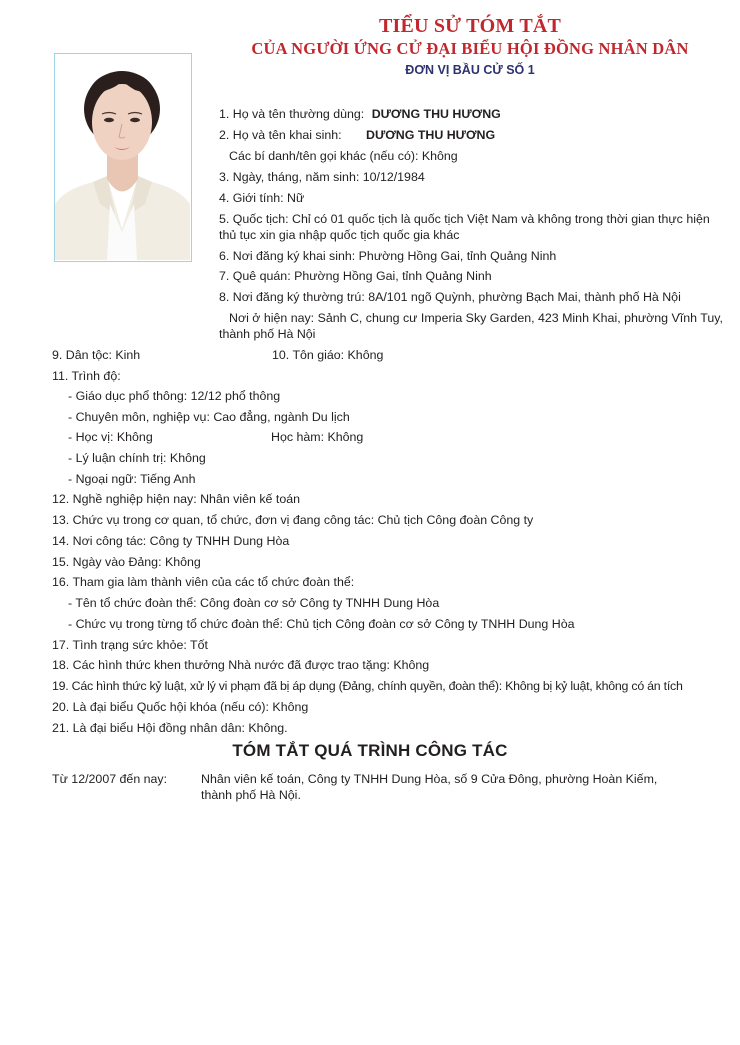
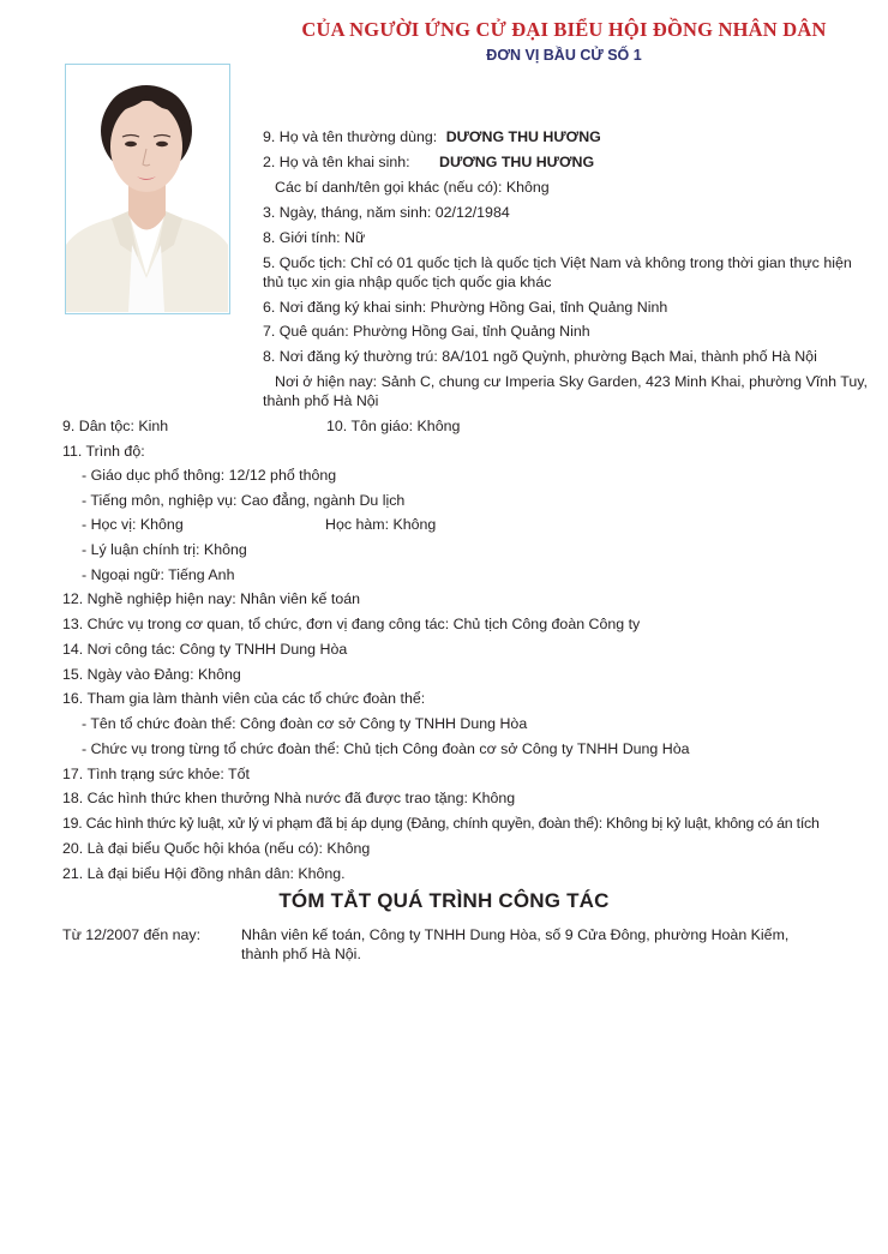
- TIỂU SỬ TÓM TẮT
  CỦA NGƯỜI ỨNG CỬ ĐẠI BIỂU HỘI ĐỒNG NHÂN DÂN
  ĐƠN VỊ BẦU CỬ SỐ 1
- 1. Họ và tên thường dùng: DƯƠNG THU HƯƠNG
+ 9. Họ và tên thường dùng: DƯƠNG THU HƯƠNG
  2. Họ và tên khai sinh:
  DƯƠNG THU HƯƠNG
  Các bí danh/tên gọi khác (nếu có): Không
- 3. Ngày, tháng, năm sinh: 10/12/1984
+ 3. Ngày, tháng, năm sinh: 02/12/1984
- 4. Giới tính: Nữ
+ 8. Giới tính: Nữ
  5. Quốc tịch: Chỉ có 01 quốc tịch là quốc tịch Việt Nam và không trong thời gian thực hiện
  thủ tục xin gia nhập quốc tịch quốc gia khác
  6. Nơi đăng ký khai sinh: Phường Hồng Gai, tỉnh Quảng Ninh
  7. Quê quán: Phường Hồng Gai, tỉnh Quảng Ninh
  8. Nơi đăng ký thường trú: 8A/101 ngõ Quỳnh, phường Bạch Mai, thành phố Hà Nội
  Nơi ở hiện nay: Sảnh C, chung cư Imperia Sky Garden, 423 Minh Khai, phường Vĩnh Tuy,
  thành phố Hà Nội
  9. Dân tộc: Kinh
  10. Tôn giáo: Không
  11. Trình độ:
  - Giáo dục phổ thông: 12/12 phổ thông
- - Chuyên môn, nghiệp vụ: Cao đẳng, ngành Du lịch
+ - Tiếng môn, nghiệp vụ: Cao đẳng, ngành Du lịch
  - Học vị: Không
  Học hàm: Không
  - Lý luận chính trị: Không
  - Ngoại ngữ: Tiếng Anh
  12. Nghề nghiệp hiện nay: Nhân viên kế toán
  13. Chức vụ trong cơ quan, tổ chức, đơn vị đang công tác: Chủ tịch Công đoàn Công ty
  14. Nơi công tác: Công ty TNHH Dung Hòa
  15. Ngày vào Đảng: Không
  16. Tham gia làm thành viên của các tổ chức đoàn thể:
  - Tên tổ chức đoàn thể: Công đoàn cơ sở Công ty TNHH Dung Hòa
  - Chức vụ trong từng tổ chức đoàn thể: Chủ tịch Công đoàn cơ sở Công ty TNHH Dung Hòa
  17. Tình trạng sức khỏe: Tốt
  18. Các hình thức khen thưởng Nhà nước đã được trao tặng: Không
  19. Các hình thức kỷ luật, xử lý vi phạm đã bị áp dụng (Đảng, chính quyền, đoàn thể): Không bị kỷ luật, không có án tích
  20. Là đại biểu Quốc hội khóa (nếu có): Không
  21. Là đại biểu Hội đồng nhân dân: Không.
  TÓM TẮT QUÁ TRÌNH CÔNG TÁC
  Từ 12/2007 đến nay:
  Nhân viên kế toán, Công ty TNHH Dung Hòa, số 9 Cửa Đông, phường Hoàn Kiếm,
  thành phố Hà Nội.
